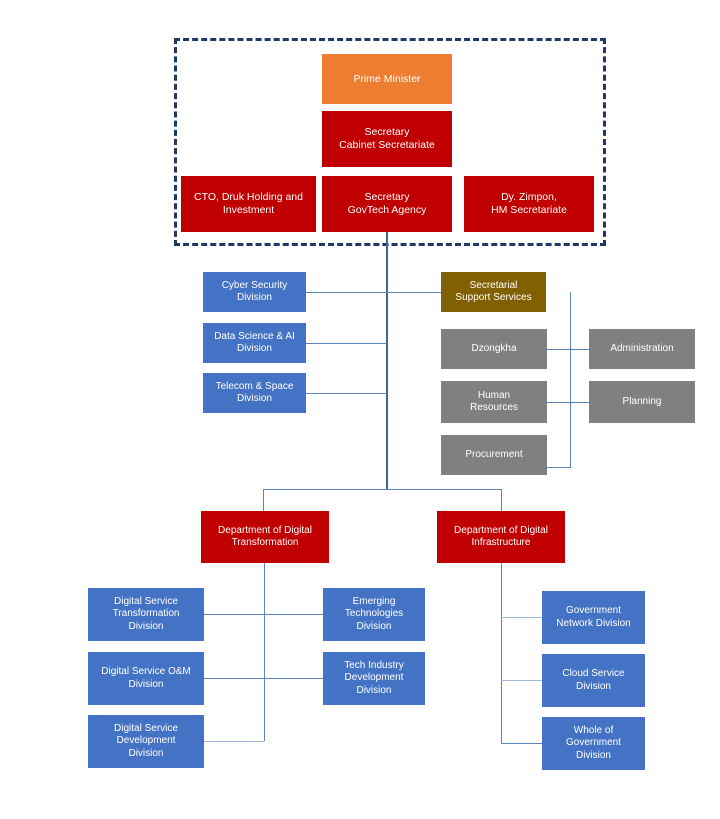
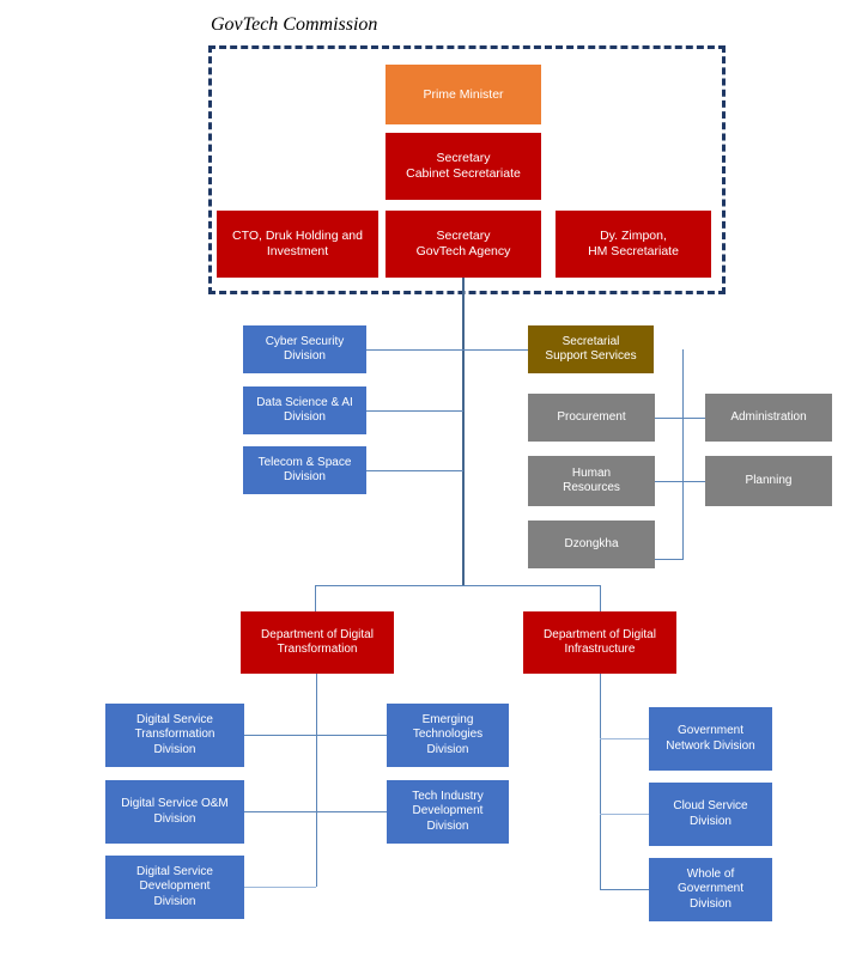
+ GovTech Commission
  Prime Minister
  Secretary
  Cabinet Secretariate
  CTO, Druk Holding and
  Investment
  Secretary
  GovTech Agency
  Dy. Zimpon,
  HM Secretariate
  Cyber Security
  Division
  Data Science & AI
  Division
  Telecom & Space
  Division
  Secretarial
  Support Services
- Dzongkha
+ Procurement
  Human
  Resources
- Procurement
+ Dzongkha
  Administration
  Planning
  Department of Digital
  Transformation
  Department of Digital
  Infrastructure
  Digital Service
  Transformation
  Division
  Digital Service O&M
  Division
  Digital Service
  Development
  Division
  Emerging
  Technologies
  Division
  Tech Industry
  Development
  Division
  Government
  Network Division
  Cloud Service
  Division
  Whole of
  Government
  Division
